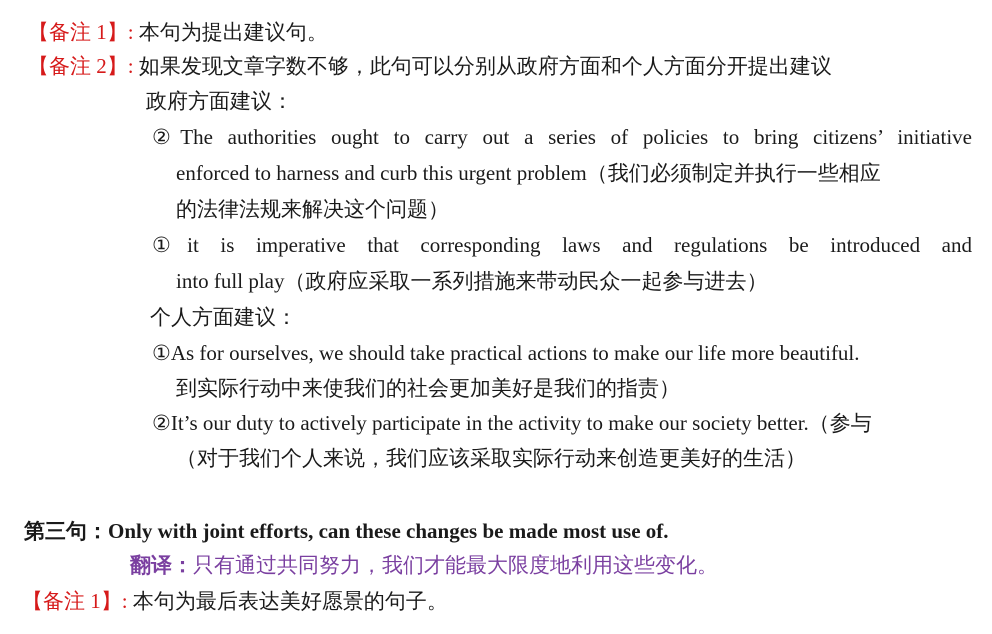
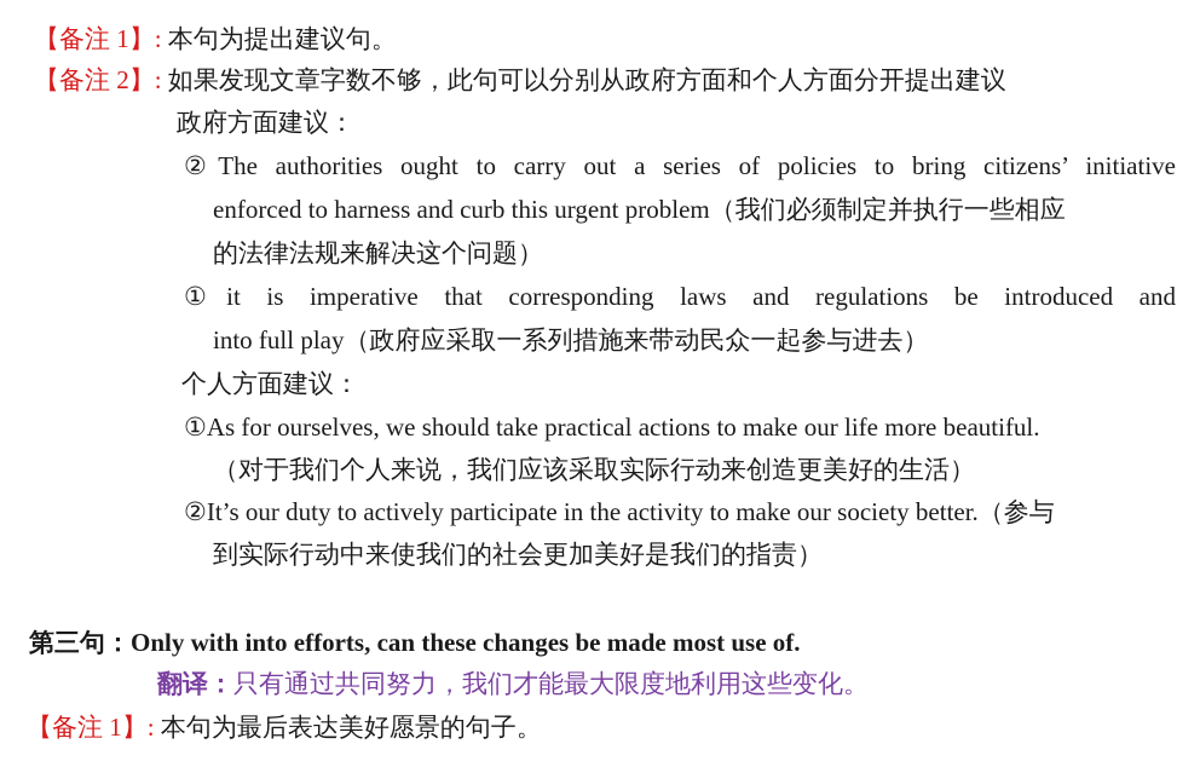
  【备注 1】: 本句为提出建议句。
  【备注 2】: 如果发现文章字数不够，此句可以分别从政府方面和个人方面分开提出建议
  政府方面建议：
  ②The authorities ought to carry out a series of policies to bring citizens’ initiative
  enforced to harness and curb this urgent problem（我们必须制定并执行一些相应
  的法律法规来解决这个问题）
  ①it is imperative that corresponding laws and regulations be introduced and
  into full play（政府应采取一系列措施来带动民众一起参与进去）
  个人方面建议：
  ①As for ourselves, we should take practical actions to make our life more beautiful.
- 到实际行动中来使我们的社会更加美好是我们的指责）
+ （对于我们个人来说，我们应该采取实际行动来创造更美好的生活）
  ②It’s our duty to actively participate in the activity to make our society better.（参与
- （对于我们个人来说，我们应该采取实际行动来创造更美好的生活）
+ 到实际行动中来使我们的社会更加美好是我们的指责）
- 第三句：Only with joint efforts, can these changes be made most use of.
+ 第三句：Only with into efforts, can these changes be made most use of.
  翻译：只有通过共同努力，我们才能最大限度地利用这些变化。
  【备注 1】: 本句为最后表达美好愿景的句子。
